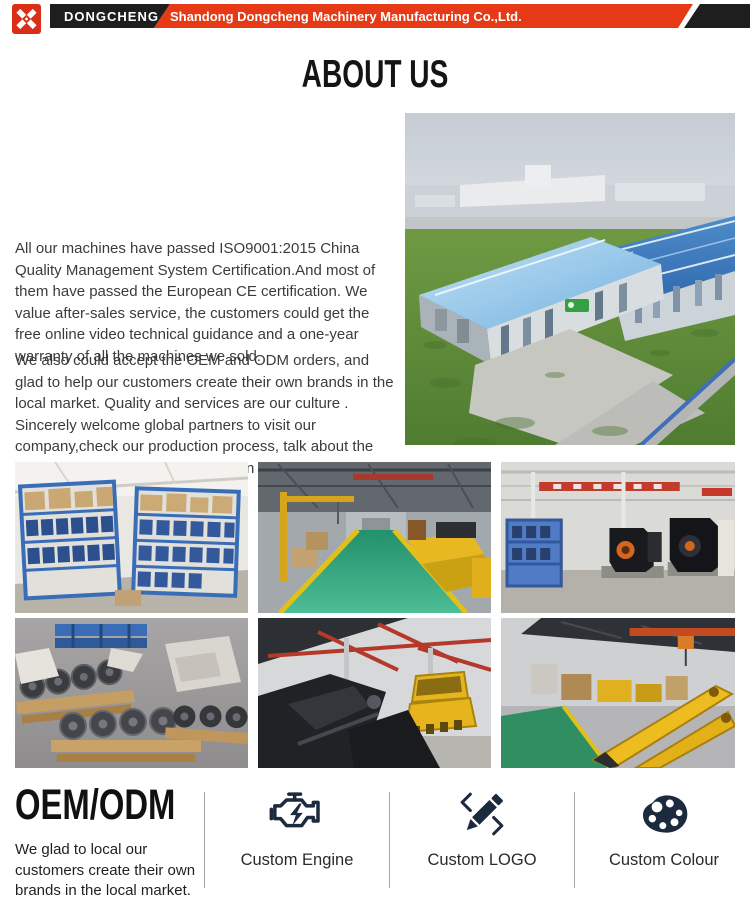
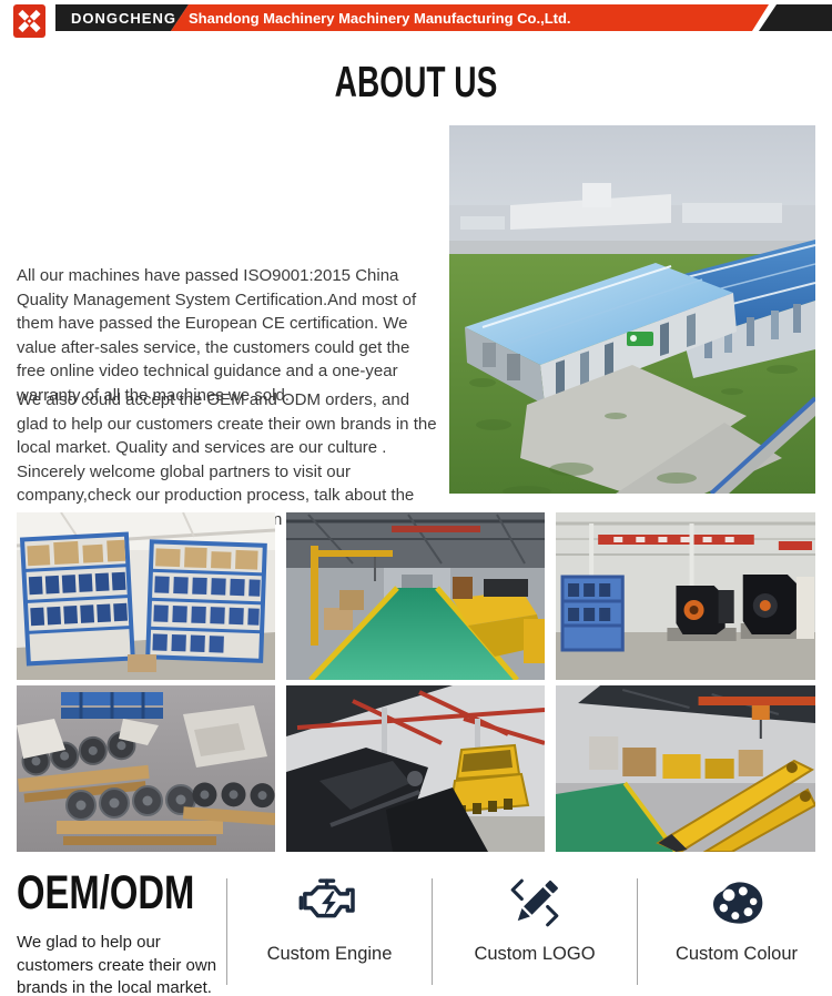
  DONGCHENG
- Shandong Dongcheng Machinery Manufacturing Co.,Ltd.
+ Shandong Machinery Machinery Manufacturing Co.,Ltd.
  ABOUT US
  All our machines have passed ISO9001:2015 China Quality Management System Certification.And most of them have passed the European CE certification. We value after-sales service, the customers could get the free online video technical guidance and a one-year warranty of all the machines we sold.
  We also could accept the OEM and ODM orders, and glad to help our customers create their own brands in the local market. Quality and services are our culture . Sincerely welcome global partners to visit our company,check our production process, talk about the n
  OEM/ODM
- We glad to local our customers create their own brands in the local market.
+ We glad to help our customers create their own brands in the local market.
  Custom Engine
  Custom LOGO
  Custom Colour
